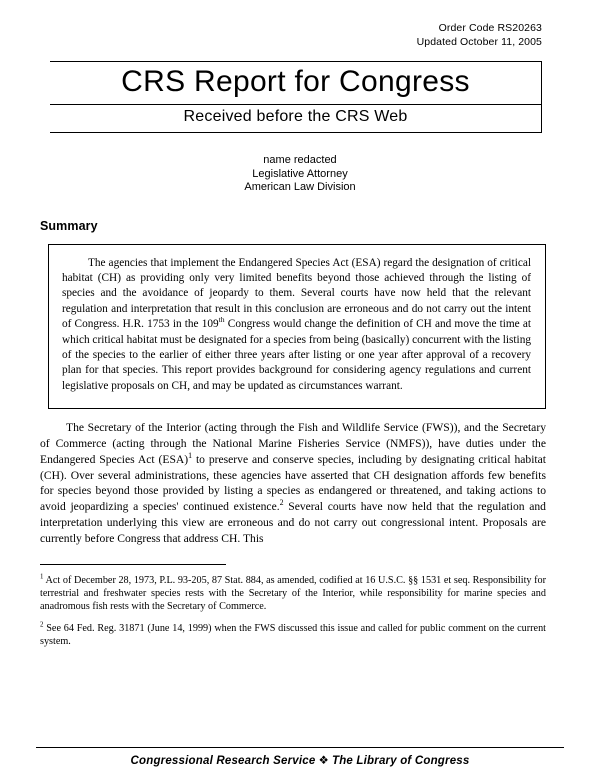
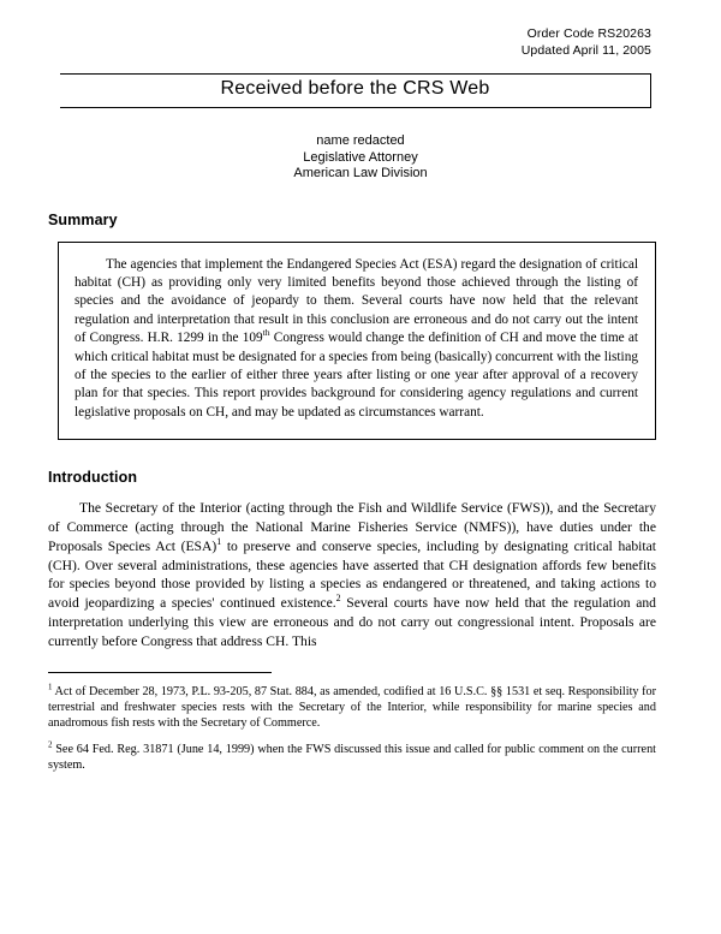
  Order Code RS20263
- Updated October 11, 2005
+ Updated April 11, 2005
- CRS Report for Congress
  Received before the CRS Web
  name redacted
  Legislative Attorney
  American Law Division
  Summary
- The agencies that implement the Endangered Species Act (ESA) regard the designation of critical habitat (CH) as providing only very limited benefits beyond those achieved through the listing of species and the avoidance of jeopardy to them. Several courts have now held that the relevant regulation and interpretation that result in this conclusion are erroneous and do not carry out the intent of Congress. H.R. 1753 in the 109th Congress would change the definition of CH and move the time at which critical habitat must be designated for a species from being (basically) concurrent with the listing of the species to the earlier of either three years after listing or one year after approval of a recovery plan for that species. This report provides background for considering agency regulations and current legislative proposals on CH, and may be updated as circumstances warrant.
+ The agencies that implement the Endangered Species Act (ESA) regard the designation of critical habitat (CH) as providing only very limited benefits beyond those achieved through the listing of species and the avoidance of jeopardy to them. Several courts have now held that the relevant regulation and interpretation that result in this conclusion are erroneous and do not carry out the intent of Congress. H.R. 1299 in the 109th Congress would change the definition of CH and move the time at which critical habitat must be designated for a species from being (basically) concurrent with the listing of the species to the earlier of either three years after listing or one year after approval of a recovery plan for that species. This report provides background for considering agency regulations and current legislative proposals on CH, and may be updated as circumstances warrant.
+ Introduction
- The Secretary of the Interior (acting through the Fish and Wildlife Service (FWS)), and the Secretary of Commerce (acting through the National Marine Fisheries Service (NMFS)), have duties under the Endangered Species Act (ESA)1 to preserve and conserve species, including by designating critical habitat (CH). Over several administrations, these agencies have asserted that CH designation affords few benefits for species beyond those provided by listing a species as endangered or threatened, and taking actions to avoid jeopardizing a species' continued existence.2 Several courts have now held that the regulation and interpretation underlying this view are erroneous and do not carry out congressional intent. Proposals are currently before Congress that address CH. This
+ The Secretary of the Interior (acting through the Fish and Wildlife Service (FWS)), and the Secretary of Commerce (acting through the National Marine Fisheries Service (NMFS)), have duties under the Proposals Species Act (ESA)1 to preserve and conserve species, including by designating critical habitat (CH). Over several administrations, these agencies have asserted that CH designation affords few benefits for species beyond those provided by listing a species as endangered or threatened, and taking actions to avoid jeopardizing a species' continued existence.2 Several courts have now held that the regulation and interpretation underlying this view are erroneous and do not carry out congressional intent. Proposals are currently before Congress that address CH. This
  Act of December 28, 1973, P.L. 93-205, 87 Stat. 884, as amended, codified at 16 U.S.C. §§ 1531 et seq. Responsibility for terrestrial and freshwater species rests with the Secretary of the Interior, while responsibility for marine species and anadromous fish rests with the Secretary of Commerce.
  See 64 Fed. Reg. 31871 (June 14, 1999) when the FWS discussed this issue and called for public comment on the current system.
- Congressional Research Service ❖ The Library of Congress
